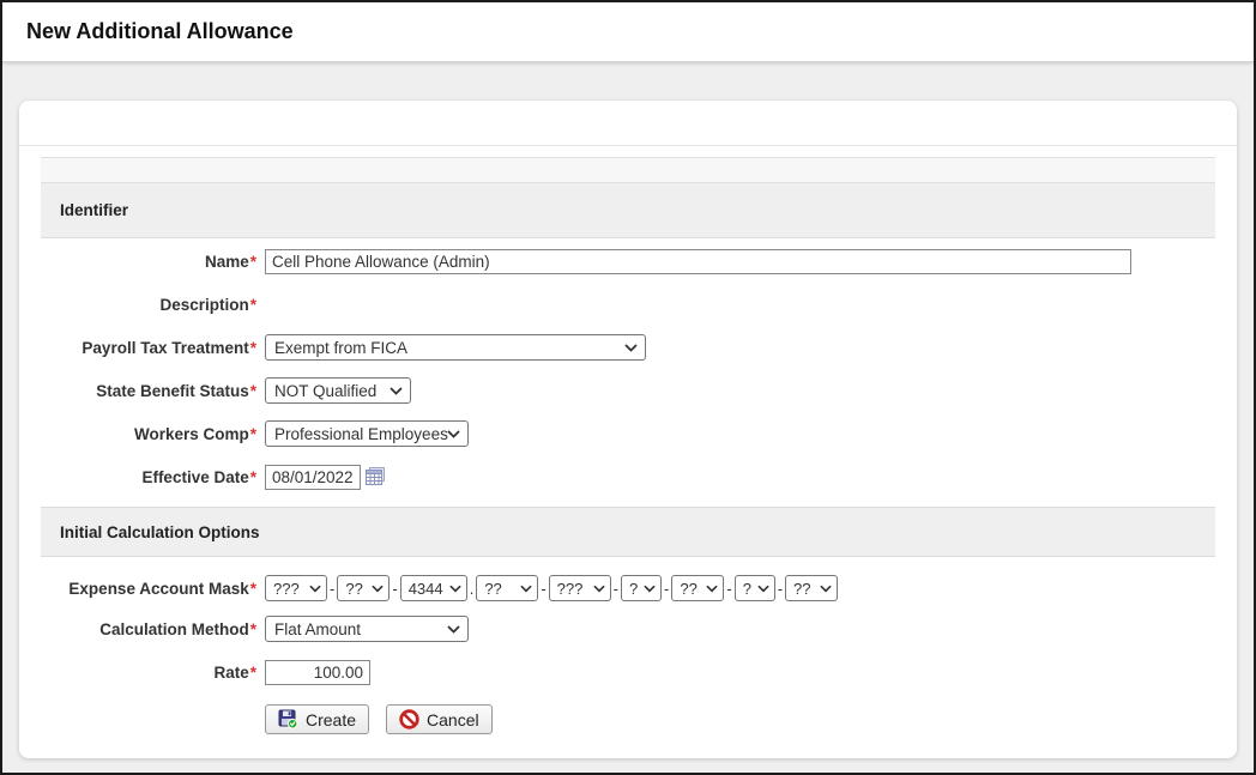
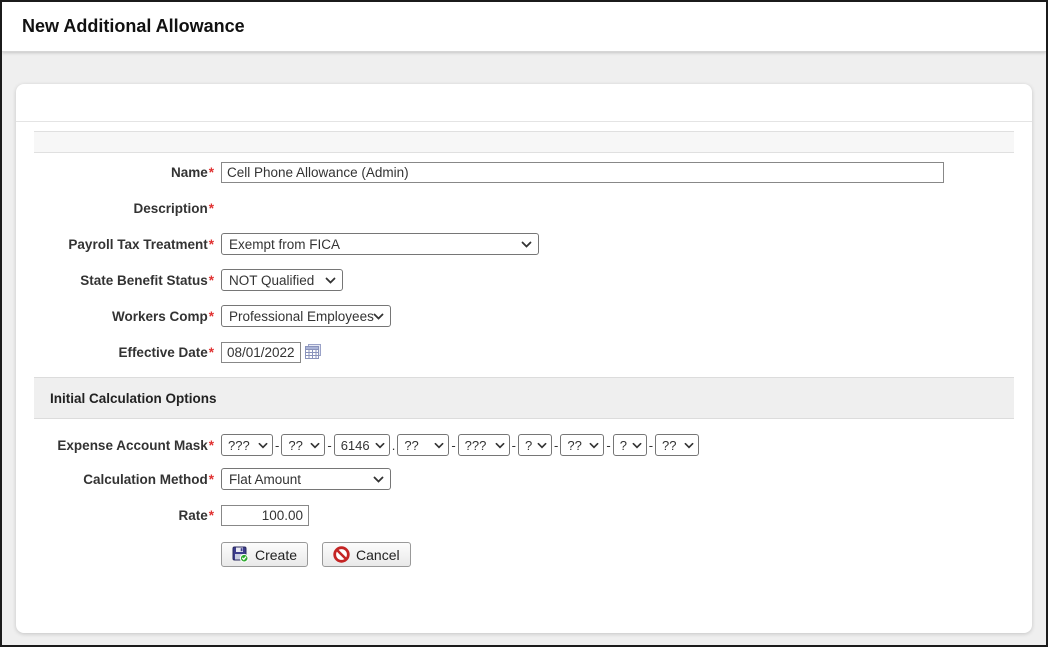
  New Additional Allowance
- Identifier
  Name*
  Cell Phone Allowance (Admin)
  Description*
  Payroll Tax Treatment*
  Exempt from FICA
  State Benefit Status*
  NOT Qualified
  Workers Comp*
  Professional Employees
  Effective Date*
  08/01/2022
  Initial Calculation Options
  Expense Account Mask*
  ???
  -
  ??
  -
- 4344
+ 6146
  .
  ??
  -
  ???
  -
  ?
  -
  ??
  -
  ?
  -
  ??
  Calculation Method*
  Flat Amount
  Rate*
  100.00
  Create
  Cancel
